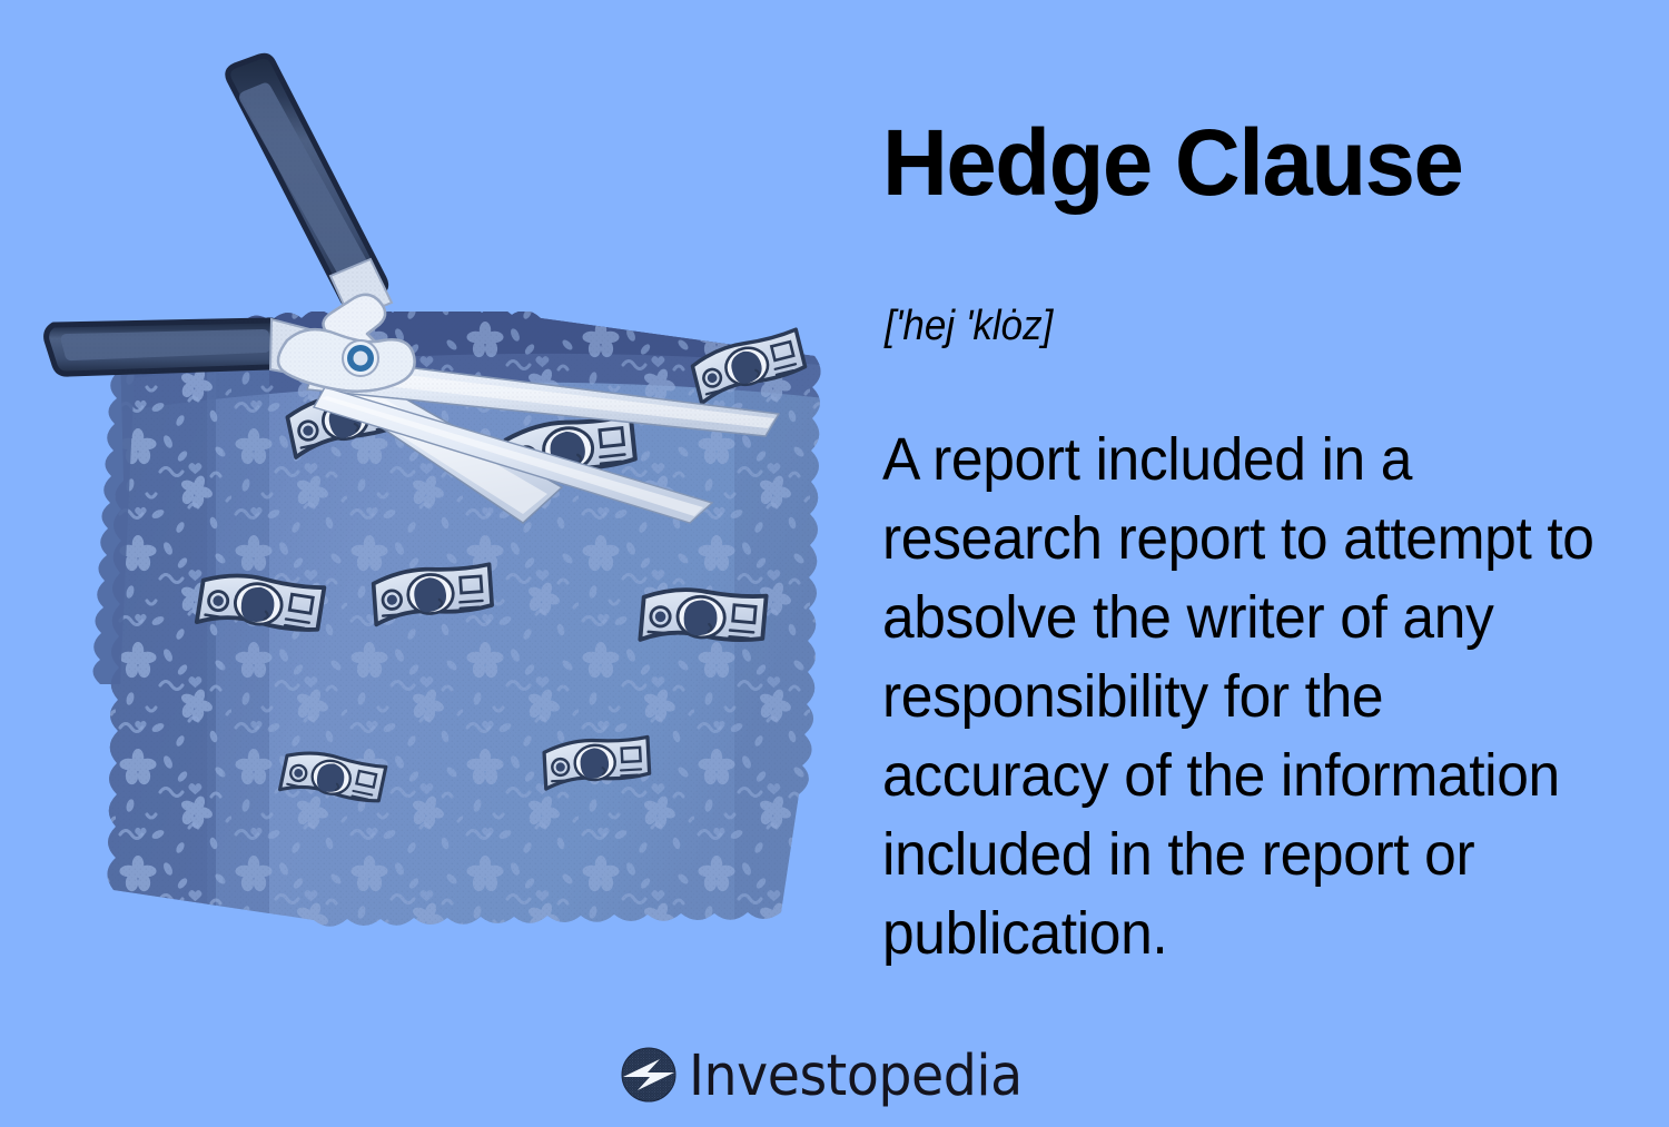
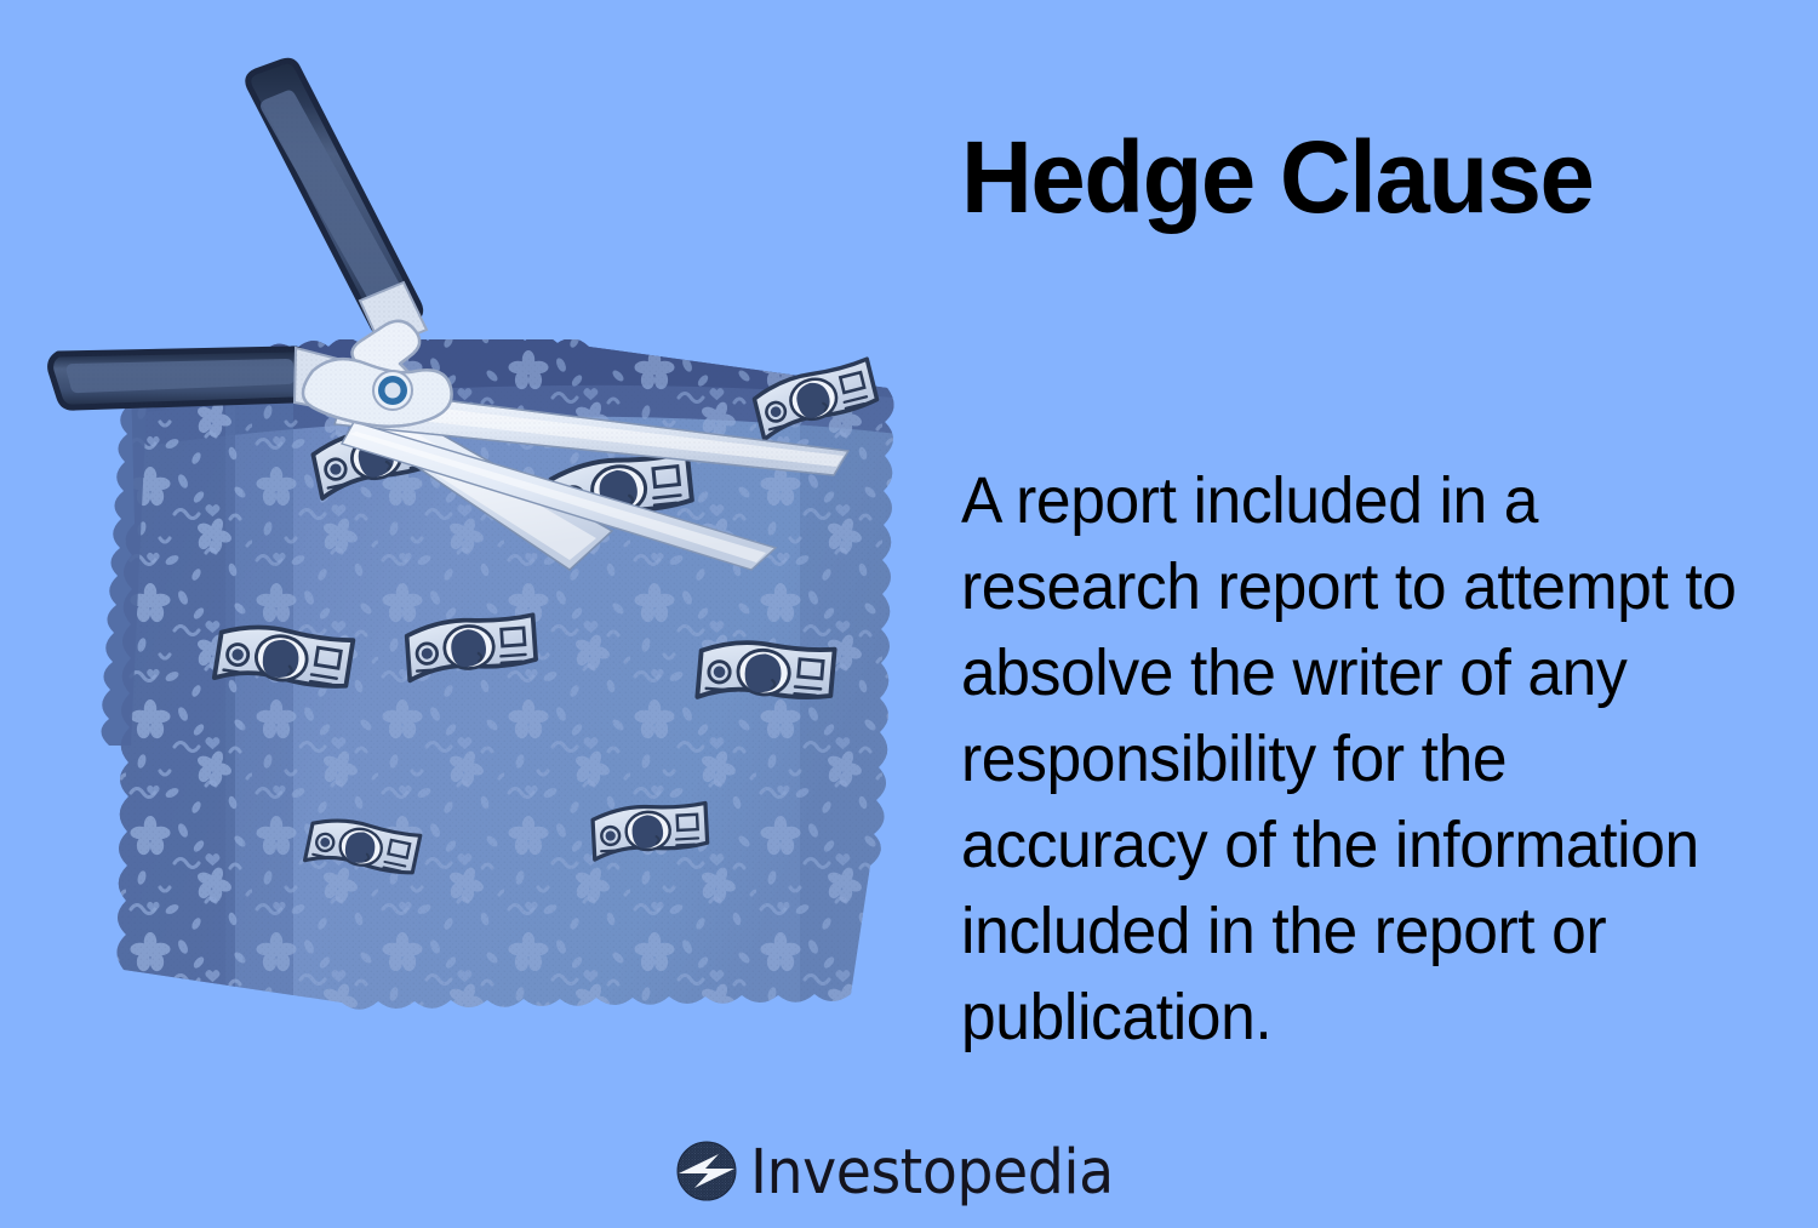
  Hedge Clause
- ['hej 'klȯz]
  A report included in a research report to attempt to absolve the writer of any responsibility for the accuracy of the information included in the report or publication.
  Investopedia
